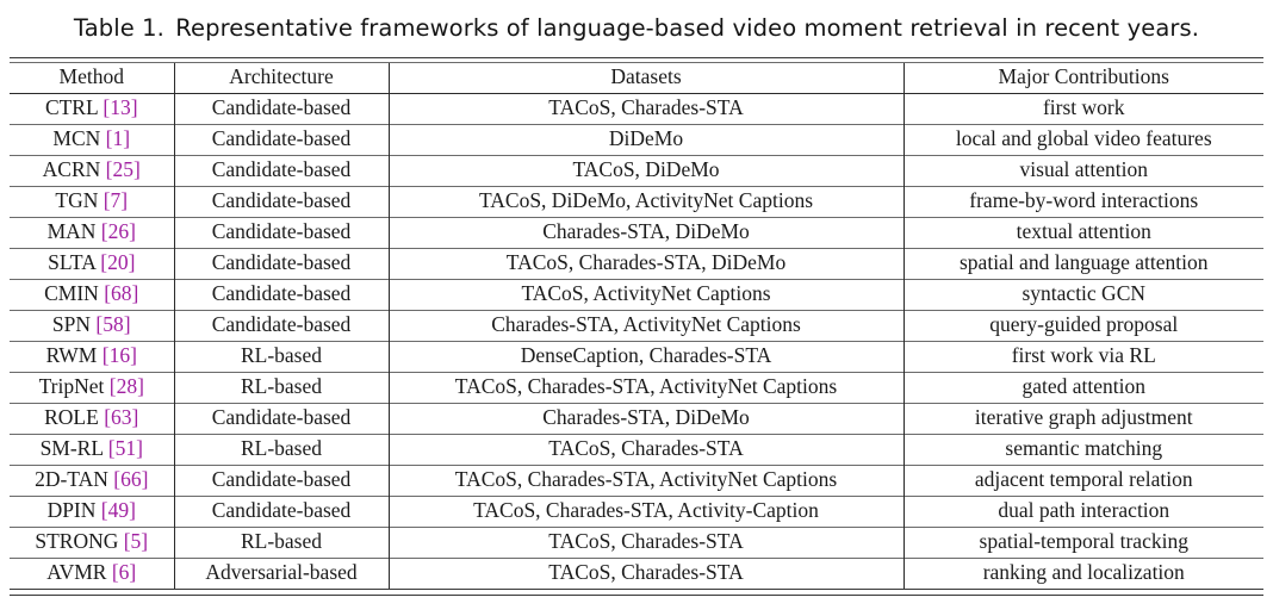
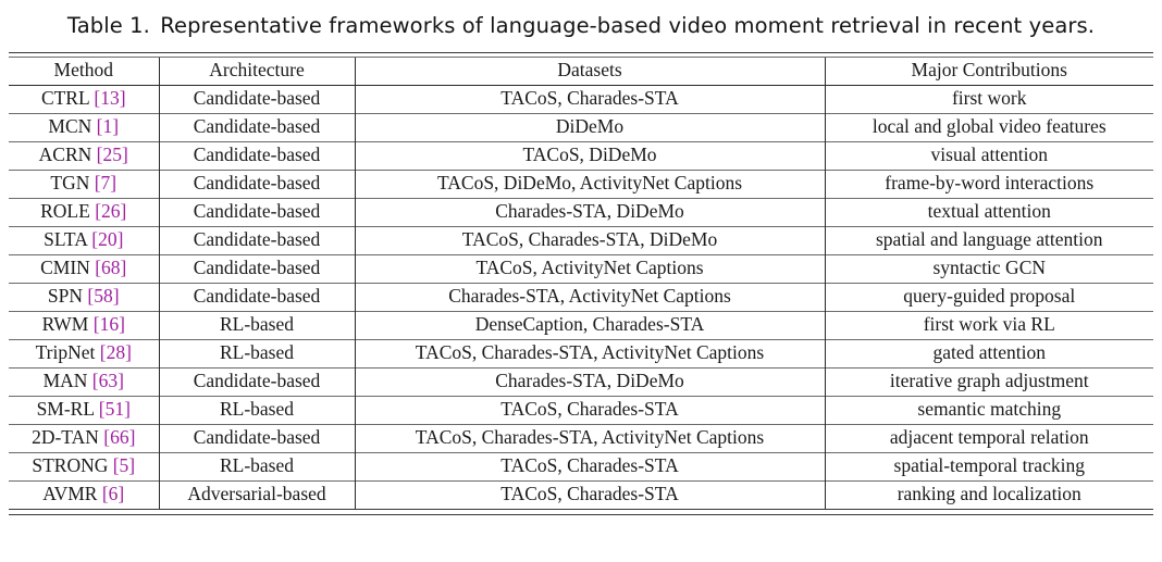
  Table 1. Representative frameworks of language-based video moment retrieval in recent years.
  Method	Architecture	Datasets	Major Contributions
  CTRL [13]	Candidate-based	TACoS, Charades-STA	first work
  MCN [1]	Candidate-based	DiDeMo	local and global video features
  ACRN [25]	Candidate-based	TACoS, DiDeMo	visual attention
  TGN [7]	Candidate-based	TACoS, DiDeMo, ActivityNet Captions	frame-by-word interactions
- MAN [26]	Candidate-based	Charades-STA, DiDeMo	textual attention
+ ROLE [26]	Candidate-based	Charades-STA, DiDeMo	textual attention
  SLTA [20]	Candidate-based	TACoS, Charades-STA, DiDeMo	spatial and language attention
  CMIN [68]	Candidate-based	TACoS, ActivityNet Captions	syntactic GCN
  SPN [58]	Candidate-based	Charades-STA, ActivityNet Captions	query-guided proposal
  RWM [16]	RL-based	DenseCaption, Charades-STA	first work via RL
  TripNet [28]	RL-based	TACoS, Charades-STA, ActivityNet Captions	gated attention
- ROLE [63]	Candidate-based	Charades-STA, DiDeMo	iterative graph adjustment
+ MAN [63]	Candidate-based	Charades-STA, DiDeMo	iterative graph adjustment
  SM-RL [51]	RL-based	TACoS, Charades-STA	semantic matching
  2D-TAN [66]	Candidate-based	TACoS, Charades-STA, ActivityNet Captions	adjacent temporal relation
- DPIN [49]	Candidate-based	TACoS, Charades-STA, Activity-Caption	dual path interaction
  STRONG [5]	RL-based	TACoS, Charades-STA	spatial-temporal tracking
  AVMR [6]	Adversarial-based	TACoS, Charades-STA	ranking and localization
